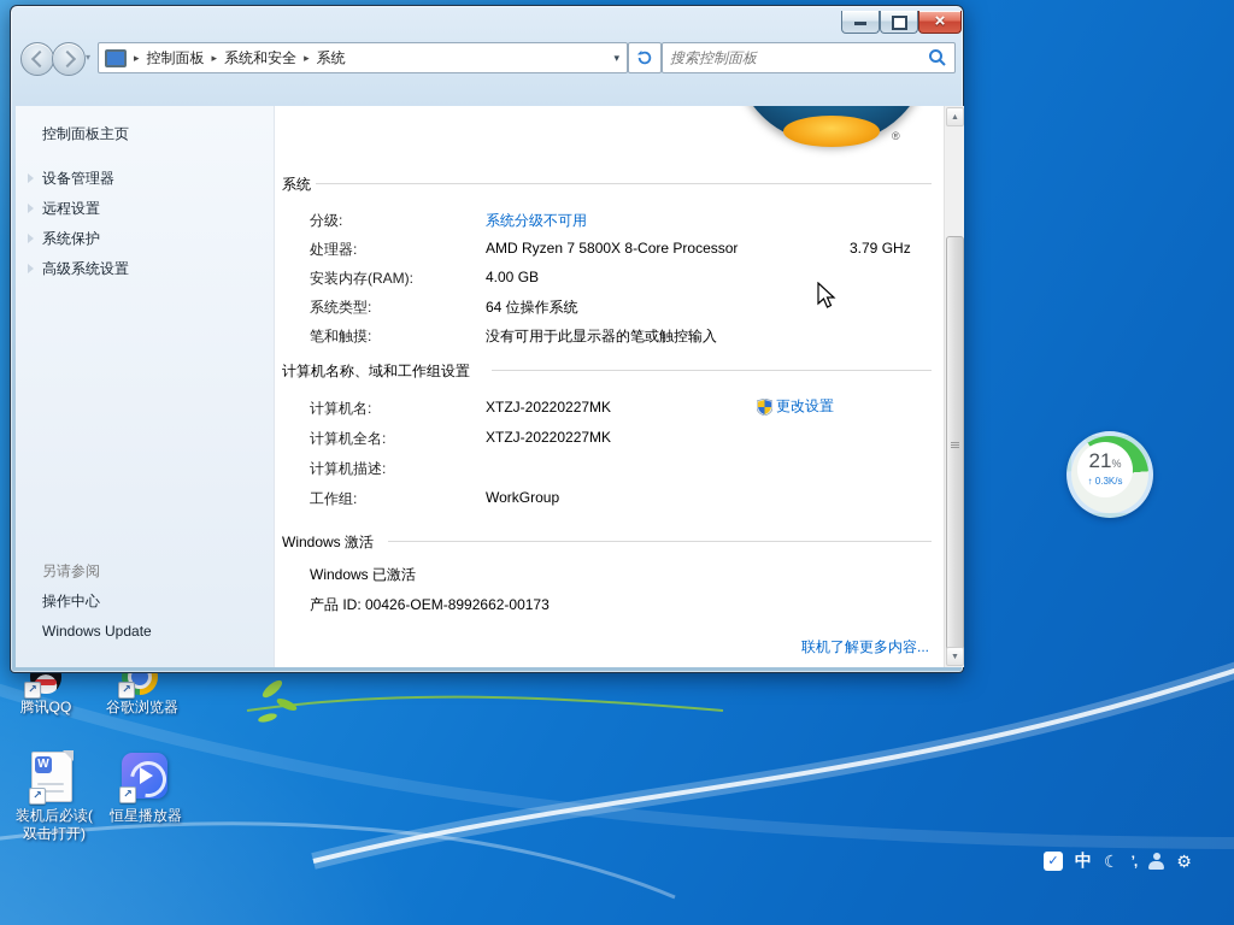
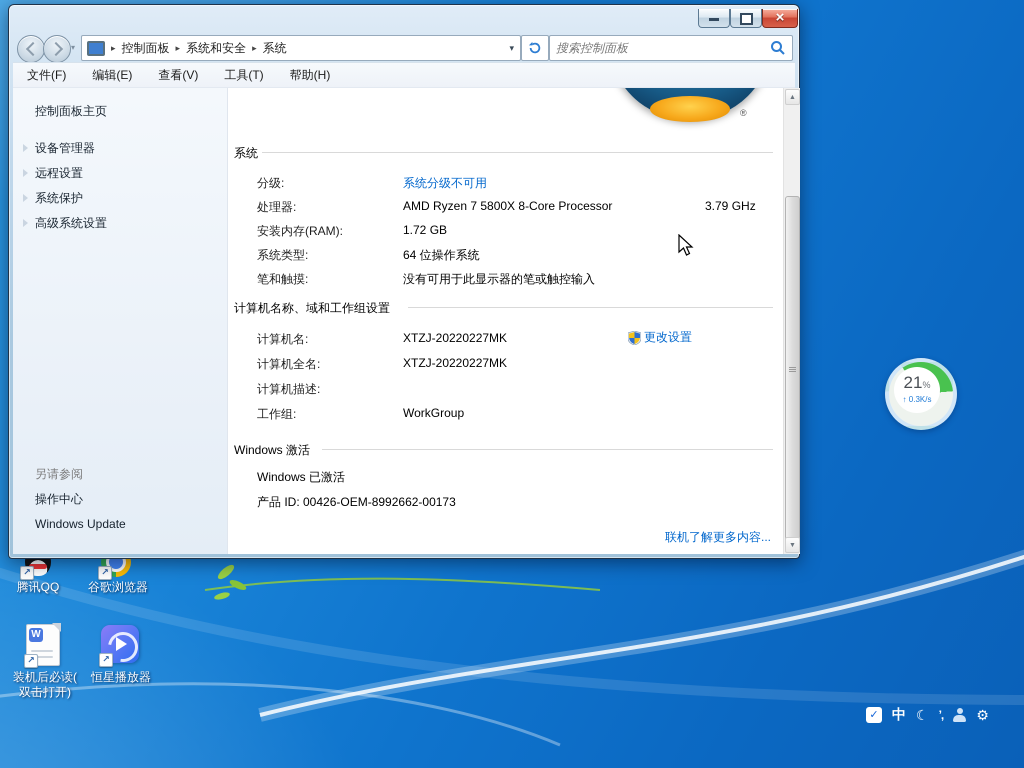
  腾讯QQ
  谷歌浏览器
  装机后必读(
  双击打开)
  恒星播放器
  控制面板
  系统和安全
  系统
  搜索控制面板
+ 文件(F)
+ 编辑(E)
+ 查看(V)
+ 工具(T)
+ 帮助(H)
  控制面板主页
  设备管理器
  远程设置
  系统保护
  高级系统设置
  另请参阅
  操作中心
  Windows Update
  ®
  系统
  分级:
  系统分级不可用
  处理器:
  AMD Ryzen 7 5800X 8-Core Processor
  3.79 GHz
  安装内存(RAM):
- 4.00 GB
+ 1.72 GB
  系统类型:
  64 位操作系统
  笔和触摸:
  没有可用于此显示器的笔或触控输入
  计算机名称、域和工作组设置
  计算机名:
  XTZJ-20220227MK
  更改设置
  计算机全名:
  XTZJ-20220227MK
  计算机描述:
  工作组:
  WorkGroup
  Windows 激活
  Windows 已激活
  产品 ID: 00426-OEM-8992662-00173
  联机了解更多内容...
  21%
  0.3K/s
  中
